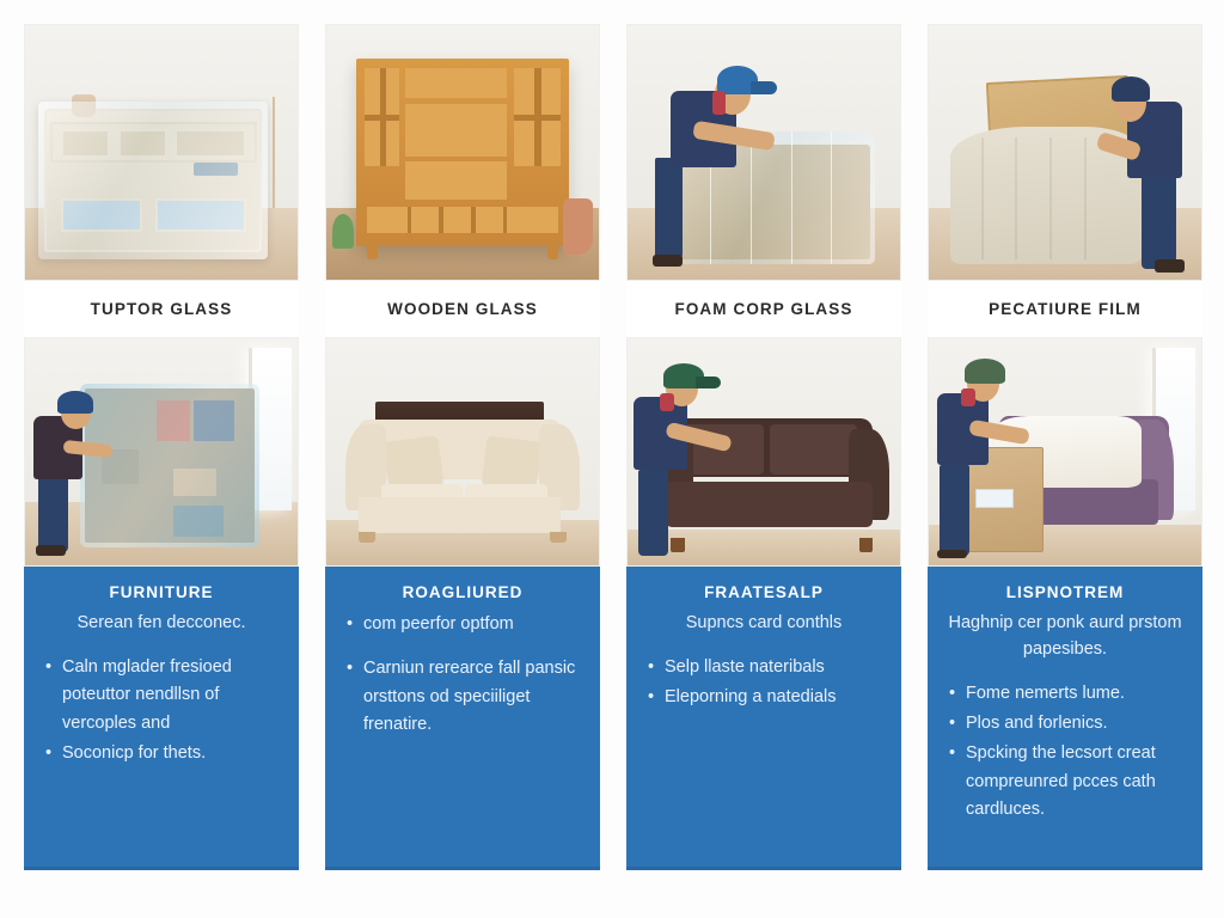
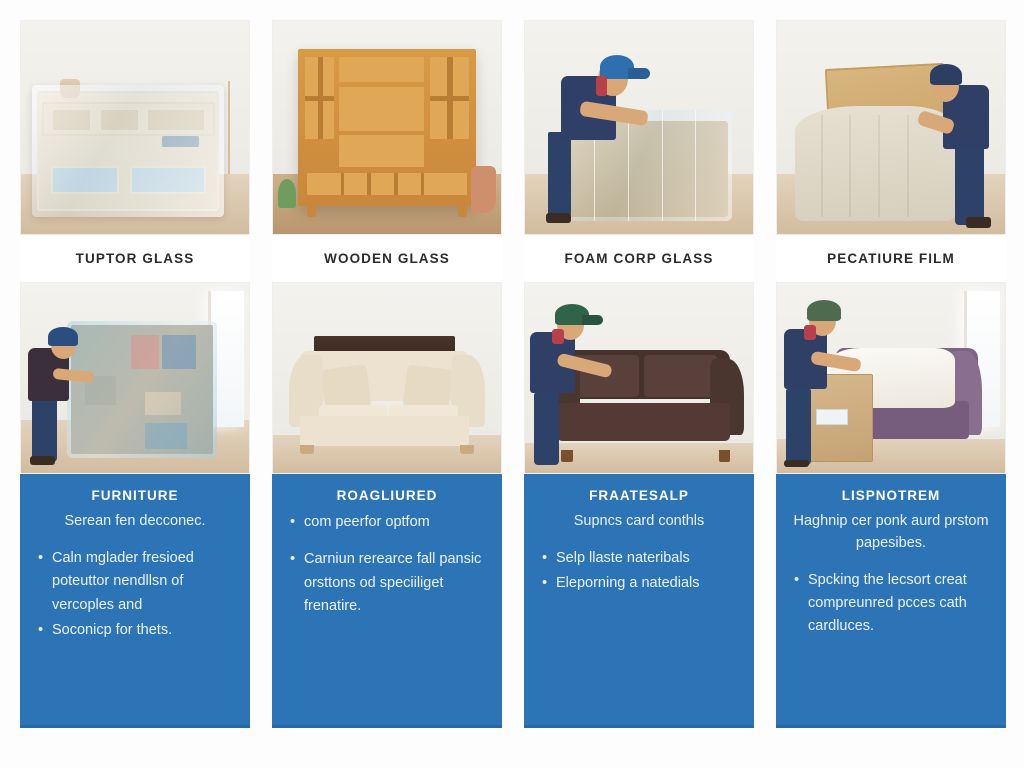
  TUPTOR GLASS
  WOODEN GLASS
  FOAM CORP GLASS
  PECATIURE FILM
  FURNITURE
  Serean fen decconec.
  Caln mglader fresioed poteuttor nendllsn of vercoples and
  Soconicp for thets.
  ROAGLIURED
  com peerfor optfom
  Carniun rerearce fall pansic orsttons od speciiliget frenatire.
  FRAATESALP
  Supncs card conthls
  Selp llaste nateribals
  Eleporning a natedials
  LISPNOTREM
  Haghnip cer ponk aurd prstom papesibes.
- Fome nemerts lume.
- Plos and forlenics.
  Spcking the lecsort creat compreunred pcces cath cardluces.
